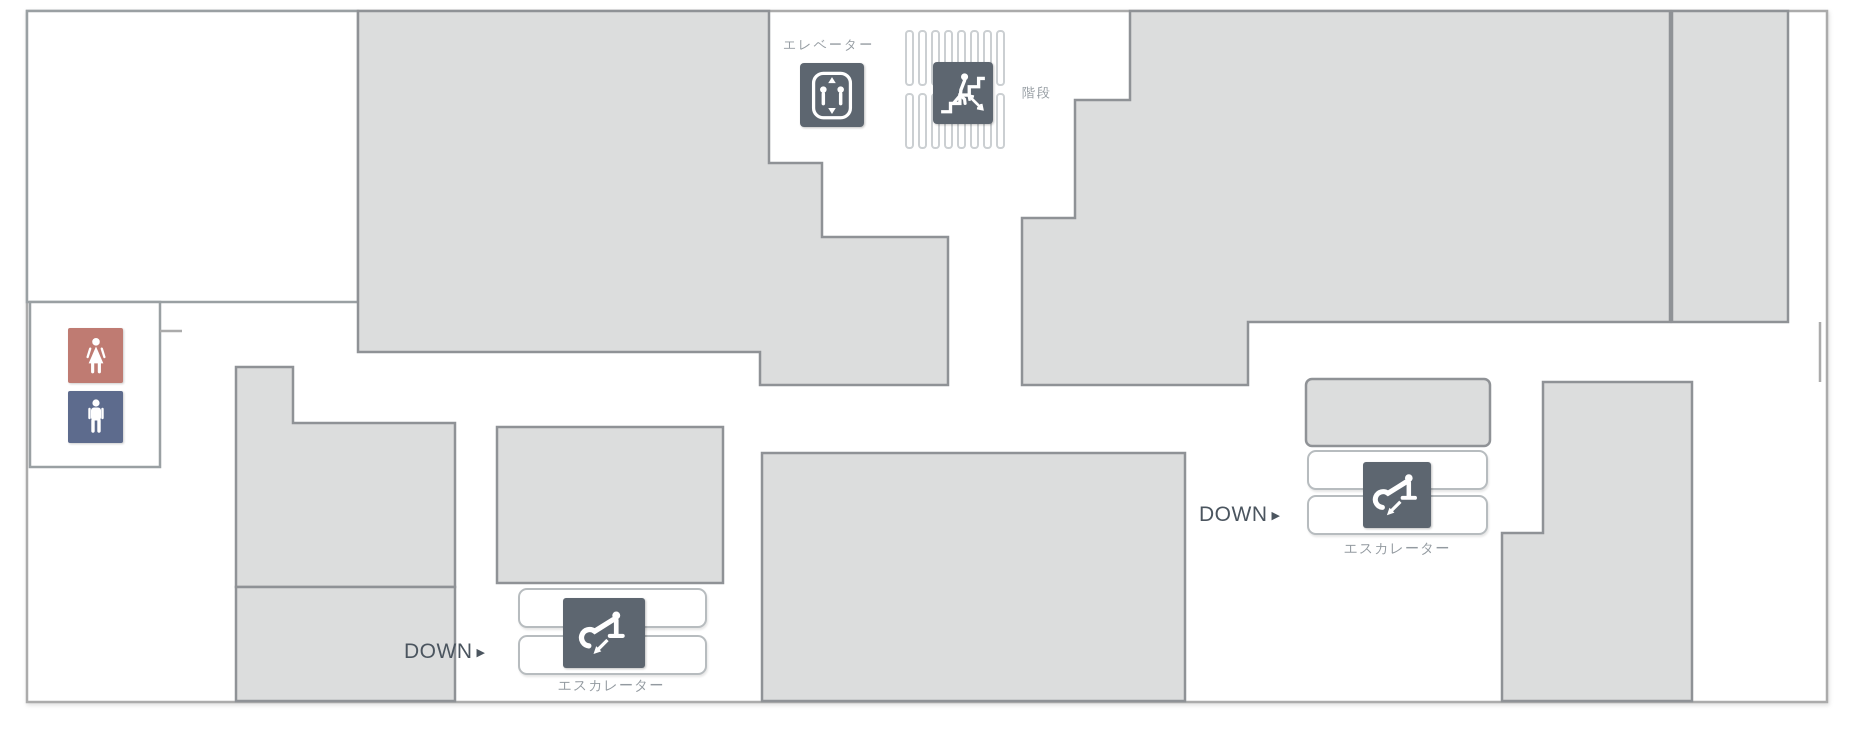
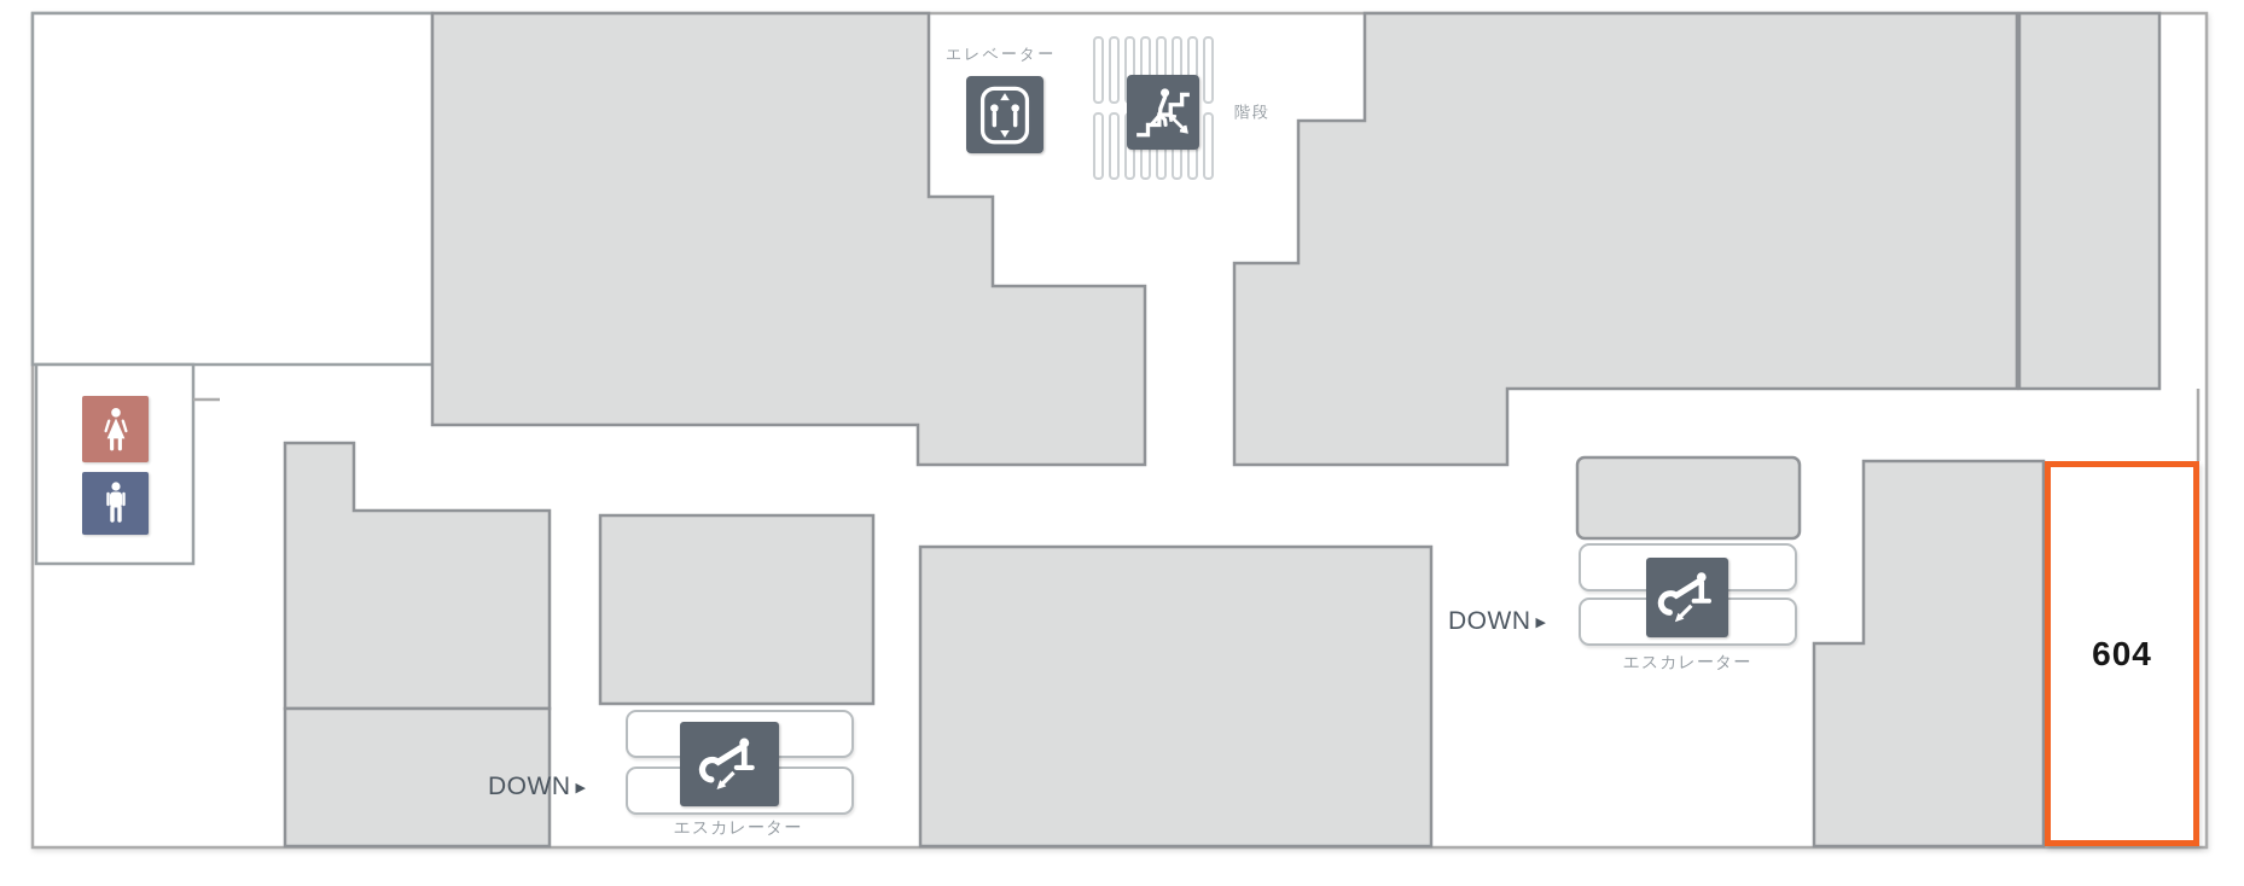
  エレベーター
  階段
  DOWN
  ▶
  エスカレーター
  DOWN
  ▶
  エスカレーター
+ 604
